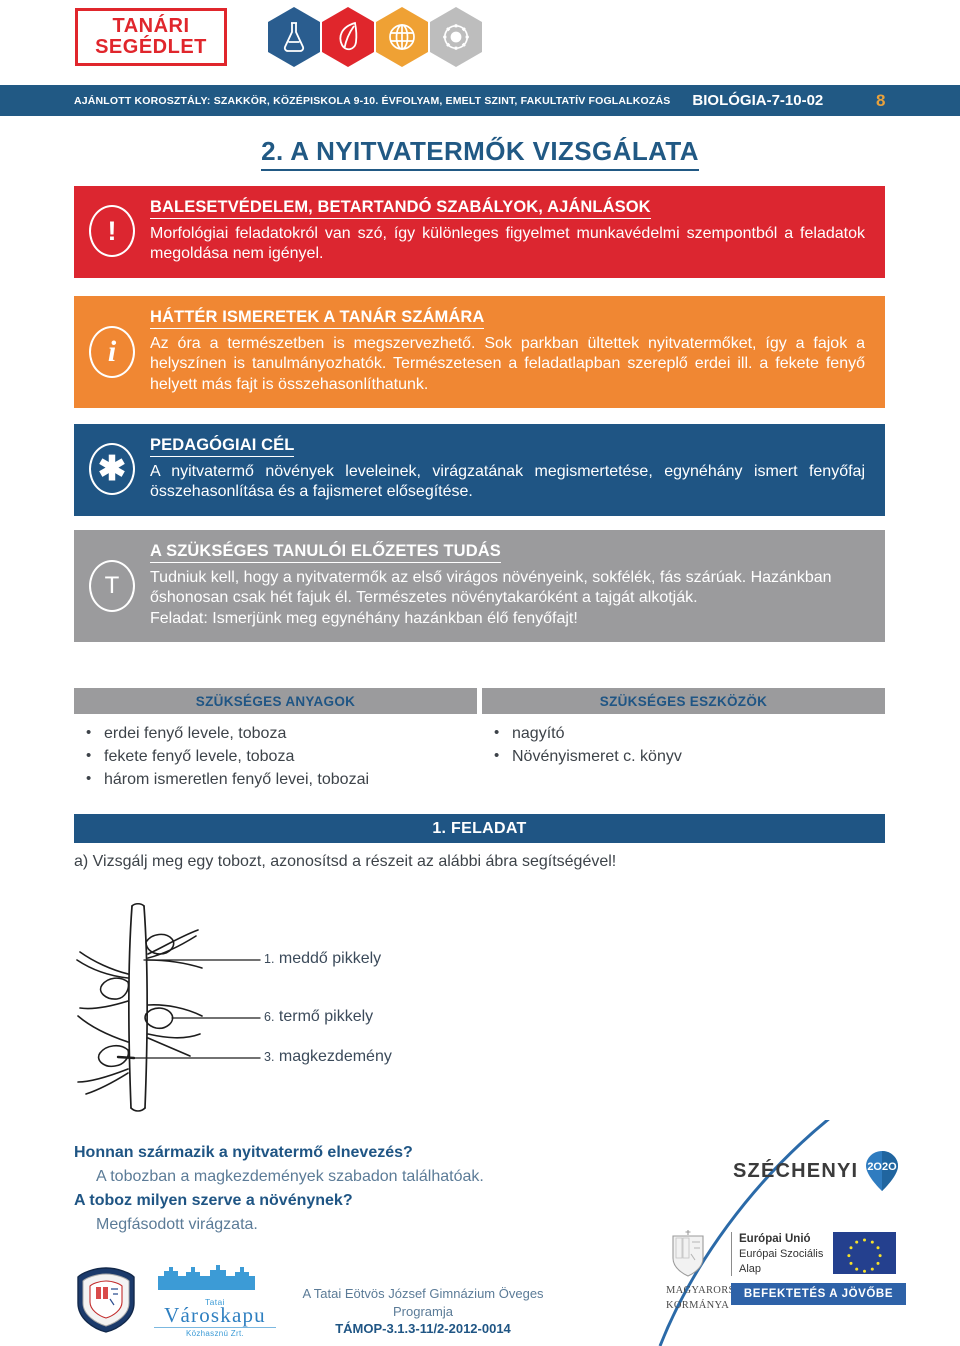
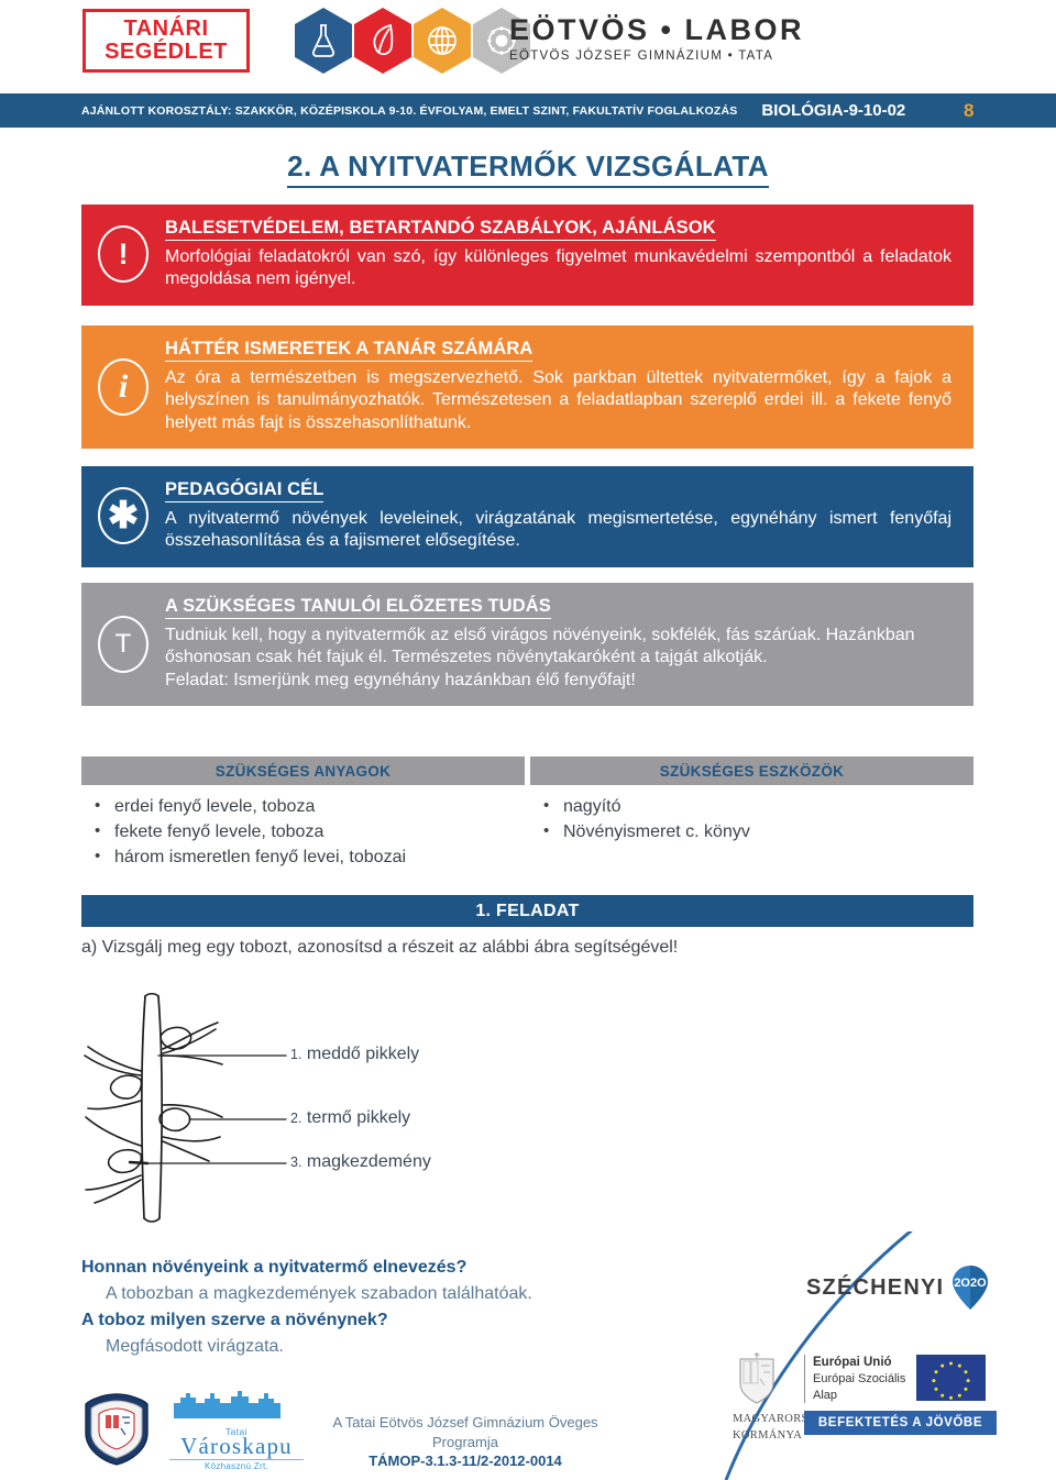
  TANÁRI
  SEGÉDLET
+ EÖTVÖS • LABOR
+ EÖTVÖS JÓZSEF GIMNÁZIUM • TATA
  AJÁNLOTT KOROSZTÁLY: SZAKKÖR, KÖZÉPISKOLA 9-10. ÉVFOLYAM, EMELT SZINT, FAKULTATÍV FOGLALKOZÁS
- BIOLÓGIA-7-10-02
+ BIOLÓGIA-9-10-02
  8
  2. A NYITVATERMŐK VIZSGÁLATA
  !
  BALESETVÉDELEM, BETARTANDÓ SZABÁLYOK, AJÁNLÁSOK
  Morfológiai feladatokról van szó, így különleges figyelmet munkavédelmi szempontból a feladatok megoldása nem igényel.
  i
  HÁTTÉR ISMERETEK A TANÁR SZÁMÁRA
  Az óra a természetben is megszervezhető. Sok parkban ültettek nyitvatermőket, így a fajok a helyszínen is tanulmányozhatók. Természetesen a feladatlapban szereplő erdei ill. a fekete fenyő helyett más fajt is összehasonlíthatunk.
  ✱
  PEDAGÓGIAI CÉL
  A nyitvatermő növények leveleinek, virágzatának megismertetése, egynéhány ismert fenyőfaj összehasonlítása és a fajismeret elősegítése.
  T
  A SZÜKSÉGES TANULÓI ELŐZETES TUDÁS
  Tudniuk kell, hogy a nyitvatermők az első virágos növényeink, sokfélék, fás szárúak. Hazánkban őshonosan csak hét fajuk él. Természetes növénytakaróként a tajgát alkotják.
  Feladat: Ismerjünk meg egynéhány hazánkban élő fenyőfajt!
  SZÜKSÉGES ANYAGOK
  SZÜKSÉGES ESZKÖZÖK
  erdei fenyő levele, toboza
  fekete fenyő levele, toboza
  három ismeretlen fenyő levei, tobozai
  nagyító
  Növényismeret c. könyv
  1. FELADAT
  a) Vizsgálj meg egy tobozt, azonosítsd a részeit az alábbi ábra segítségével!
  1. meddő pikkely
- 6. termő pikkely
+ 2. termő pikkely
  3. magkezdemény
- Honnan származik a nyitvatermő elnevezés?
+ Honnan növényeink a nyitvatermő elnevezés?
  A tobozban a magkezdemények szabadon találhatóak.
  A toboz milyen szerve a növénynek?
  Megfásodott virágzata.
  SZÉCHENYI
  2O2O
  KORMÁNYA
  Európai Unió
  Európai Szociális
  Alap
  BEFEKTETÉS A JÖVŐBE
  Tatai
  Városkapu
  Közhasznú Zrt.
  A Tatai Eötvös József Gimnázium Öveges Programja
  TÁMOP-3.1.3-11/2-2012-0014
